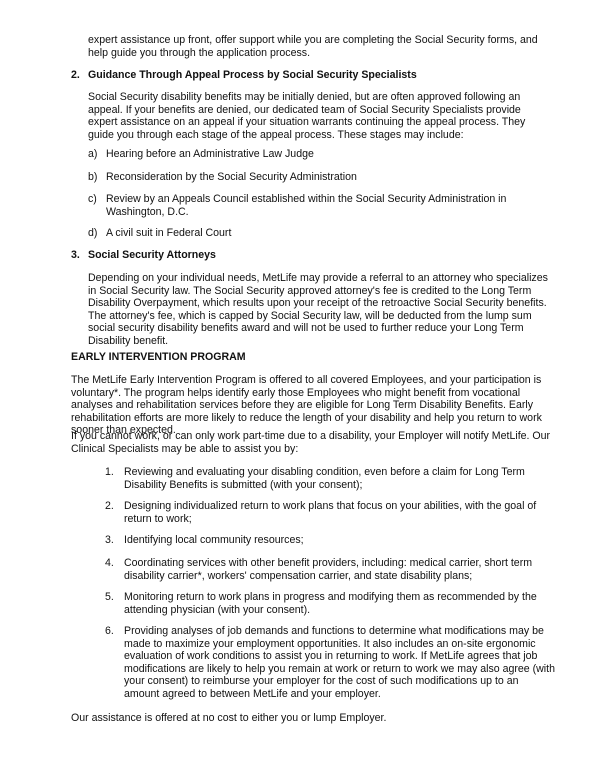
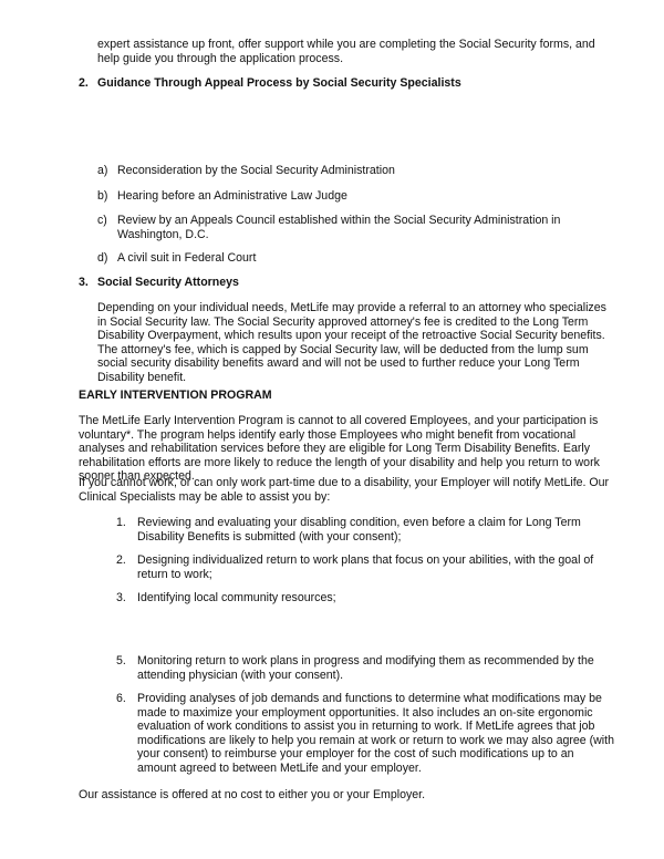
  expert assistance up front, offer support while you are completing the Social Security forms, and help guide you through the application process.
  2. Guidance Through Appeal Process by Social Security Specialists
- Social Security disability benefits may be initially denied, but are often approved following an appeal. If your benefits are denied, our dedicated team of Social Security Specialists provide expert assistance on an appeal if your situation warrants continuing the appeal process. They guide you through each stage of the appeal process. These stages may include:
  a)
- Hearing before an Administrative Law Judge
+ Reconsideration by the Social Security Administration
  b)
- Reconsideration by the Social Security Administration
+ Hearing before an Administrative Law Judge
  c)
  Review by an Appeals Council established within the Social Security Administration in Washington, D.C.
  d)
  A civil suit in Federal Court
  3. Social Security Attorneys
  Depending on your individual needs, MetLife may provide a referral to an attorney who specializes in Social Security law. The Social Security approved attorney's fee is credited to the Long Term Disability Overpayment, which results upon your receipt of the retroactive Social Security benefits. The attorney's fee, which is capped by Social Security law, will be deducted from the lump sum social security disability benefits award and will not be used to further reduce your Long Term Disability benefit.
  EARLY INTERVENTION PROGRAM
- The MetLife Early Intervention Program is offered to all covered Employees, and your participation is voluntary*. The program helps identify early those Employees who might benefit from vocational analyses and rehabilitation services before they are eligible for Long Term Disability Benefits. Early rehabilitation efforts are more likely to reduce the length of your disability and help you return to work sooner than expected.
+ The MetLife Early Intervention Program is cannot to all covered Employees, and your participation is voluntary*. The program helps identify early those Employees who might benefit from vocational analyses and rehabilitation services before they are eligible for Long Term Disability Benefits. Early rehabilitation efforts are more likely to reduce the length of your disability and help you return to work sooner than expected.
  If you cannot work, or can only work part-time due to a disability, your Employer will notify MetLife. Our Clinical Specialists may be able to assist you by:
  1.
  Reviewing and evaluating your disabling condition, even before a claim for Long Term Disability Benefits is submitted (with your consent);
  2.
  Designing individualized return to work plans that focus on your abilities, with the goal of return to work;
  3.
  Identifying local community resources;
- 4.
- Coordinating services with other benefit providers, including: medical carrier, short term disability carrier*, workers' compensation carrier, and state disability plans;
  5.
  Monitoring return to work plans in progress and modifying them as recommended by the attending physician (with your consent).
  6.
  Providing analyses of job demands and functions to determine what modifications may be made to maximize your employment opportunities. It also includes an on-site ergonomic evaluation of work conditions to assist you in returning to work. If MetLife agrees that job modifications are likely to help you remain at work or return to work we may also agree (with your consent) to reimburse your employer for the cost of such modifications up to an amount agreed to between MetLife and your employer.
- Our assistance is offered at no cost to either you or lump Employer.
+ Our assistance is offered at no cost to either you or your Employer.
